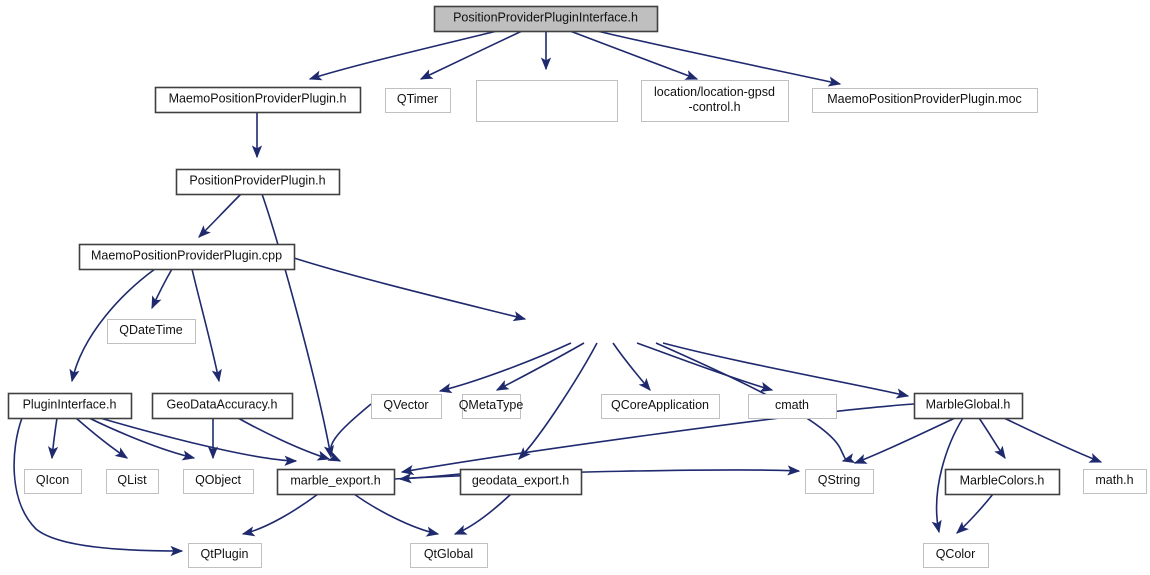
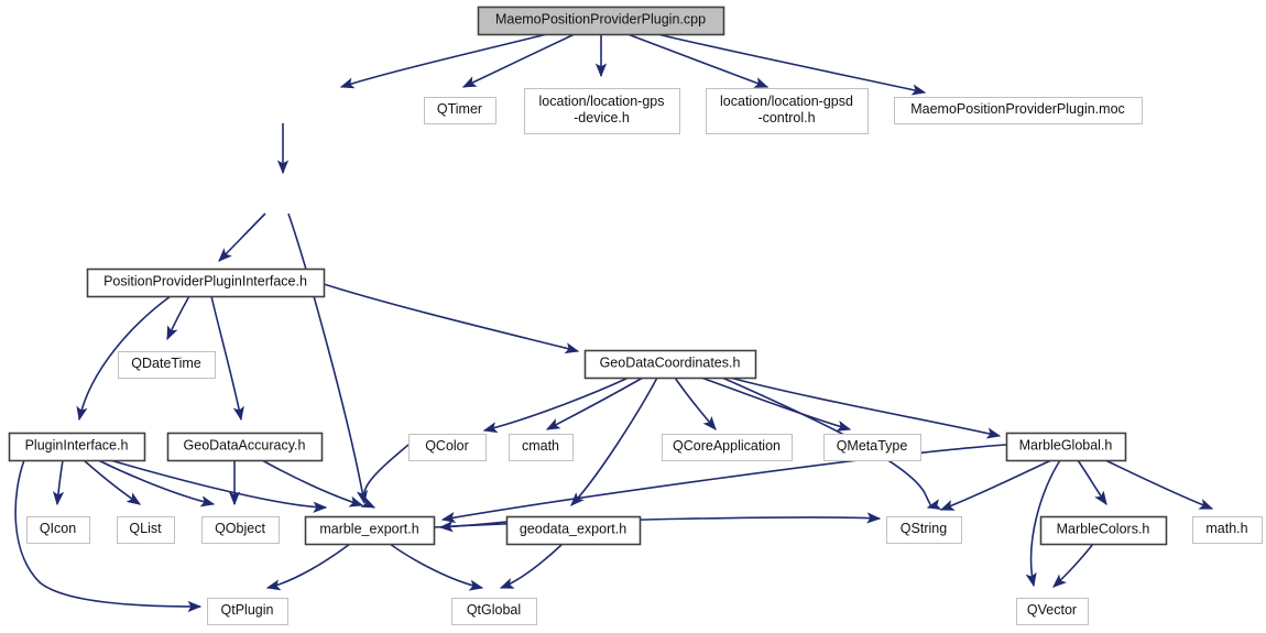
- PositionProviderPluginInterface.h
+ MaemoPositionProviderPlugin.cpp
- MaemoPositionProviderPlugin.h
  QTimer
+ location/location-gps -device.h
  location/location-gpsd -control.h
  MaemoPositionProviderPlugin.moc
- PositionProviderPlugin.h
- MaemoPositionProviderPlugin.cpp
+ PositionProviderPluginInterface.h
  QDateTime
+ GeoDataCoordinates.h
  PluginInterface.h
  GeoDataAccuracy.h
- QVector
+ QColor
- QMetaType
+ cmath
  QCoreApplication
- cmath
+ QMetaType
  MarbleGlobal.h
  QIcon
  QList
  QObject
  marble_export.h
  geodata_export.h
  QString
  MarbleColors.h
  math.h
  QtPlugin
  QtGlobal
- QColor
+ QVector
